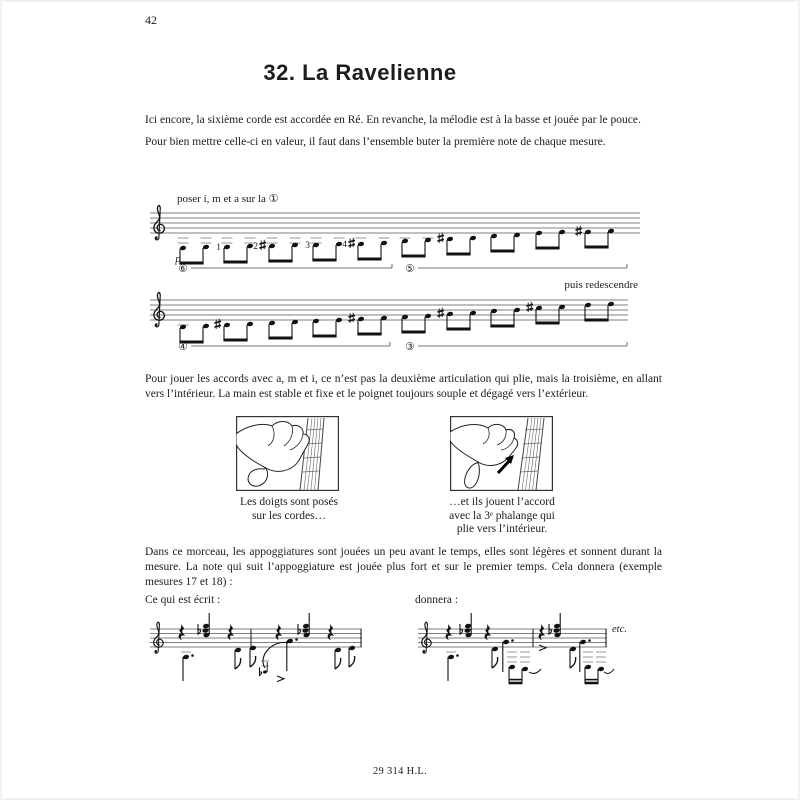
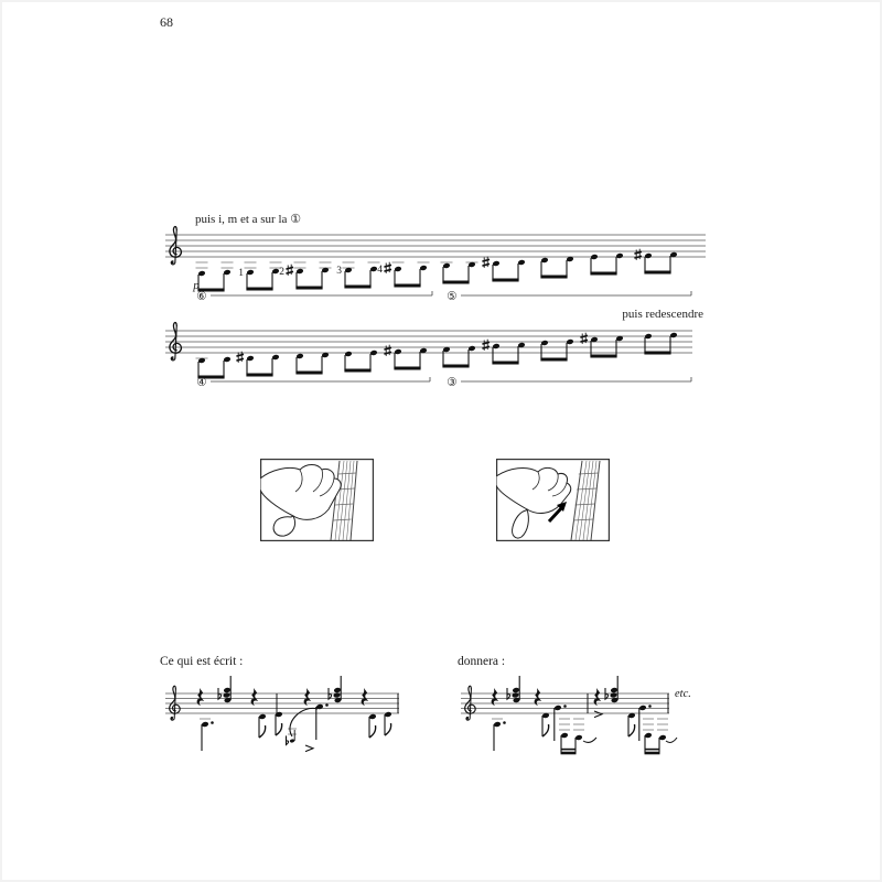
- 42
+ 68
- 32. La Ravelienne
- Ici encore, la sixième corde est accordée en Ré. En revanche, la mélodie est à la basse et jouée par le pouce.
- Pour bien mettre celle-ci en valeur, il faut dans l’ensemble buter la première note de chaque mesure.
- poser i, m et a sur la ①
+ puis i, m et a sur la ①
  puis redescendre
  p
  1
  2
  3
  4
  ⑥
  ⑤
  ④
  ③
- Pour jouer les accords avec a, m et i, ce n’est pas la deuxième articulation qui plie, mais la troisième, en allant vers l’intérieur. La main est stable et fixe et le poignet toujours souple et dégagé vers l’extérieur.
- Les doigts sont posés
- sur les cordes…
- …et ils jouent l’accord
- avec la 3ᵉ phalange qui
- plie vers l’intérieur.
- Dans ce morceau, les appoggiatures sont jouées un peu avant le temps, elles sont légères et sonnent durant la mesure. La note qui suit l’appoggiature est jouée plus fort et sur le premier temps. Cela donnera (exemple mesures 17 et 18) :
  Ce qui est écrit :
  donnera :
  etc.
- 29 314 H.L.
